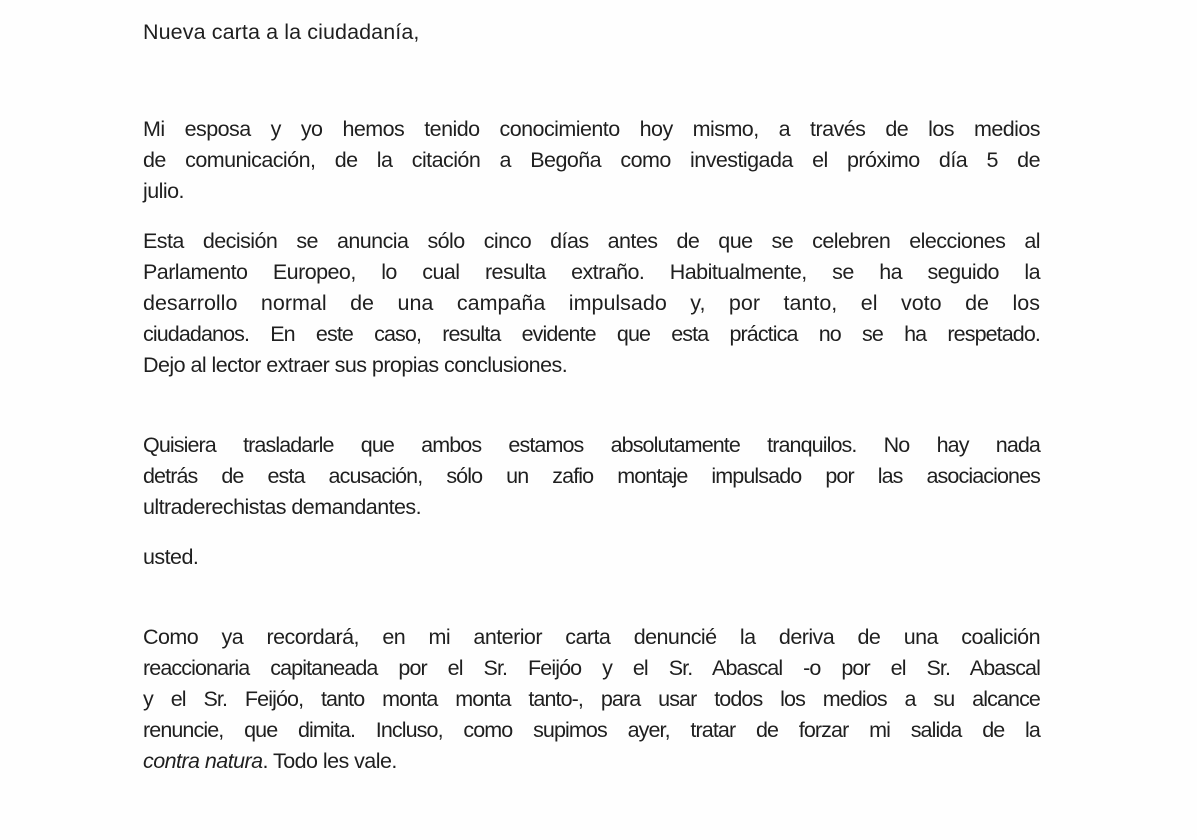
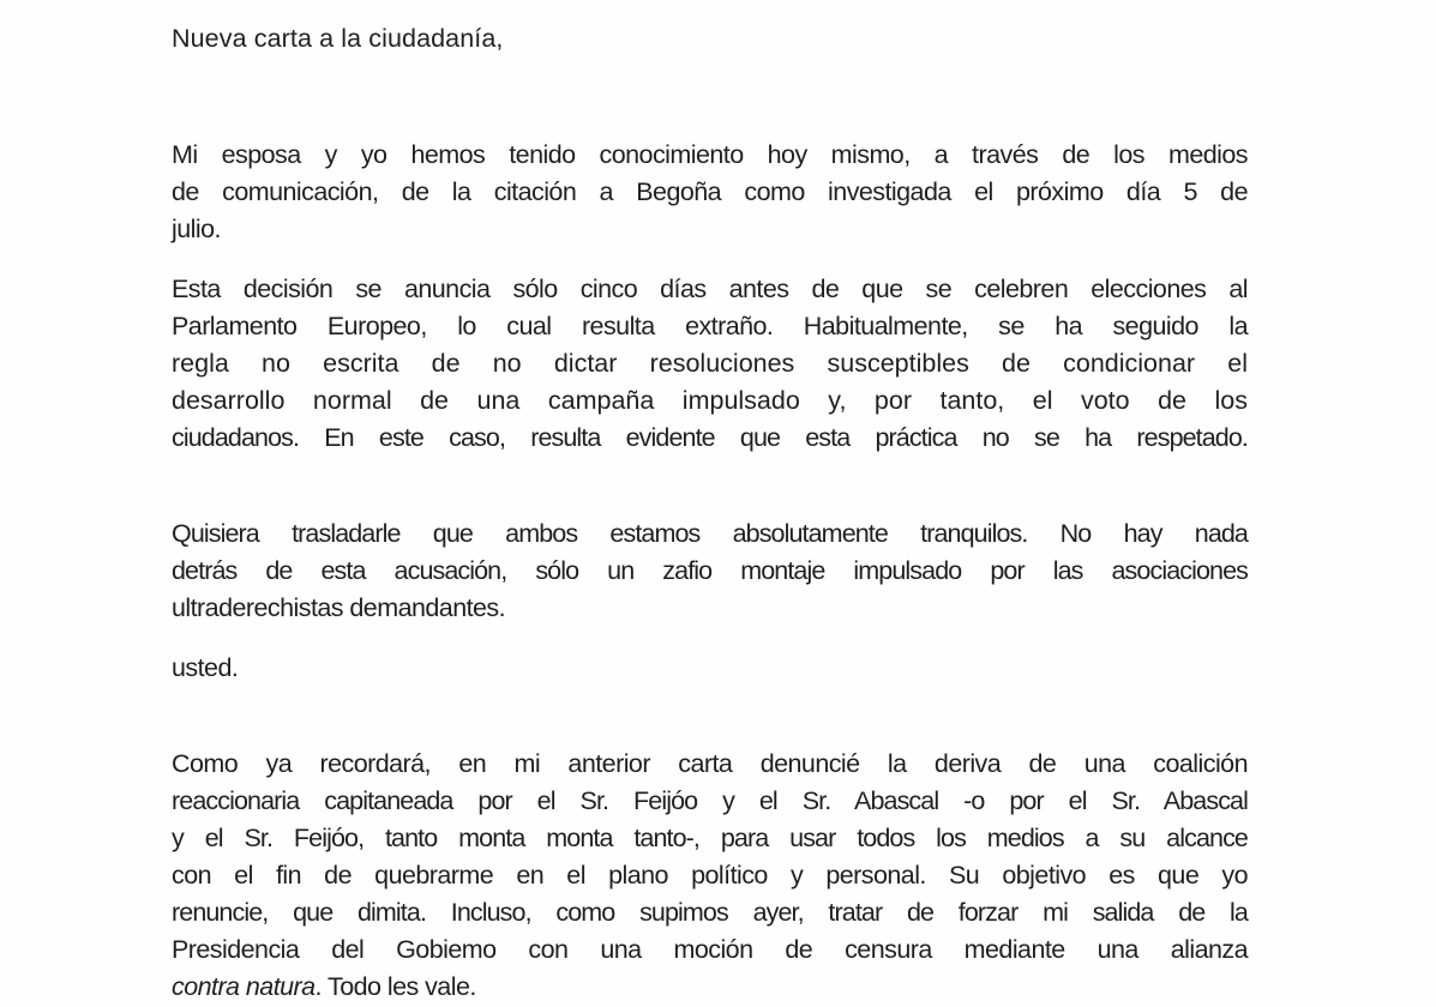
  Nueva carta a la ciudadanía,
  Mi esposa y yo hemos tenido conocimiento hoy mismo, a través de los medios
  de comunicación, de la citación a Begoña como investigada el próximo día 5 de
  julio.
  Esta decisión se anuncia sólo cinco días antes de que se celebren elecciones al
  Parlamento Europeo, lo cual resulta extraño. Habitualmente, se ha seguido la
+ regla no escrita de no dictar resoluciones susceptibles de condicionar el
  desarrollo normal de una campaña impulsado y, por tanto, el voto de los
  ciudadanos. En este caso, resulta evidente que esta práctica no se ha respetado.
- Dejo al lector extraer sus propias conclusiones.
  Quisiera trasladarle que ambos estamos absolutamente tranquilos. No hay nada
  detrás de esta acusación, sólo un zafio montaje impulsado por las asociaciones
  ultraderechistas demandantes.
  usted.
  Como ya recordará, en mi anterior carta denuncié la deriva de una coalición
  reaccionaria capitaneada por el Sr. Feijóo y el Sr. Abascal -o por el Sr. Abascal
  y el Sr. Feijóo, tanto monta monta tanto-, para usar todos los medios a su alcance
+ con el fin de quebrarme en el plano político y personal. Su objetivo es que yo
  renuncie, que dimita. Incluso, como supimos ayer, tratar de forzar mi salida de la
+ Presidencia del Gobiemo con una moción de censura mediante una alianza
  contra natura. Todo les vale.
